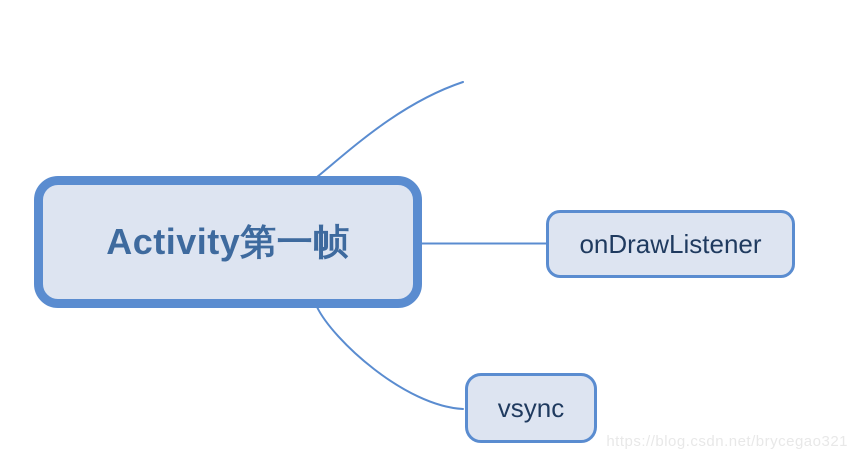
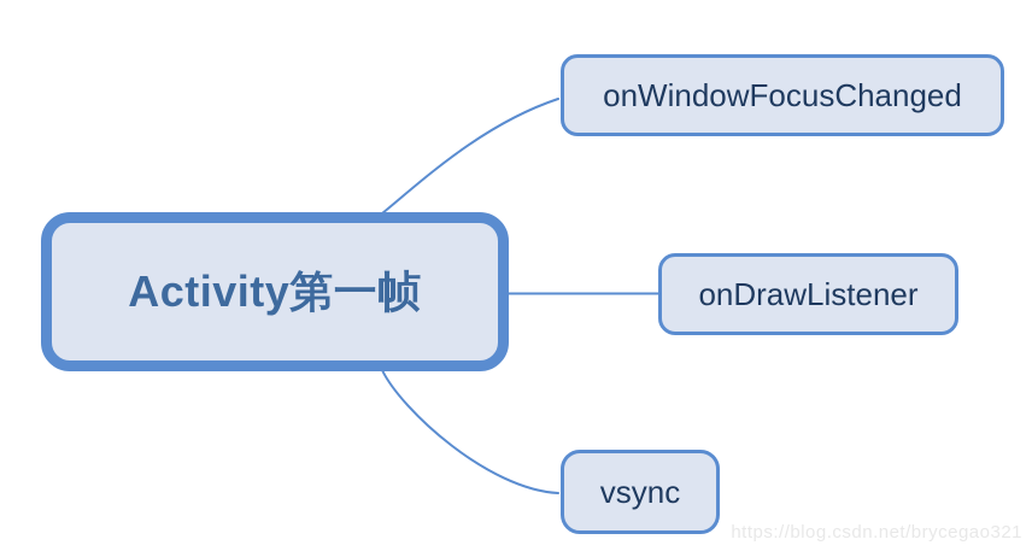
  Activity第一帧
+ onWindowFocusChanged
  onDrawListener
  vsync
